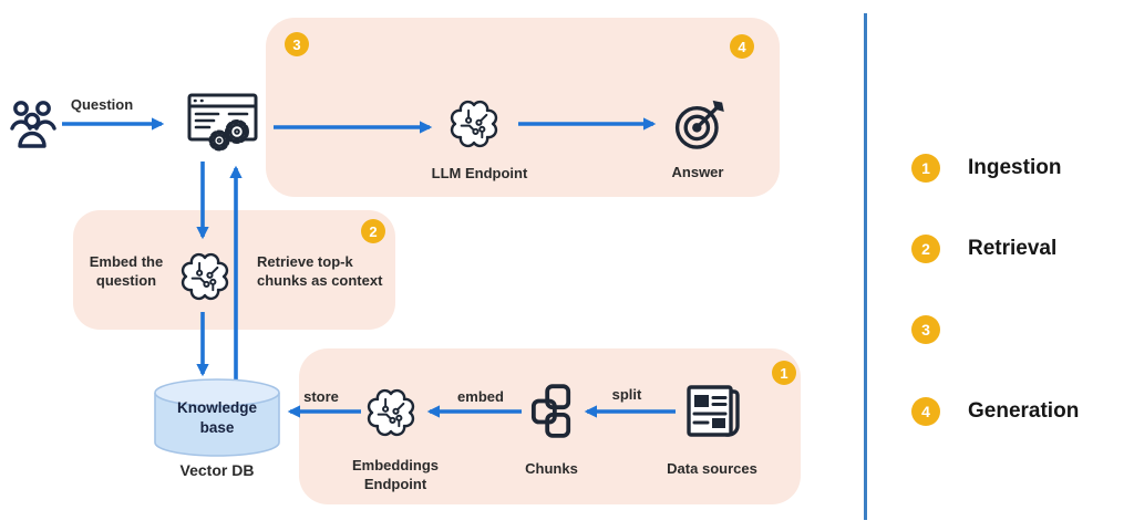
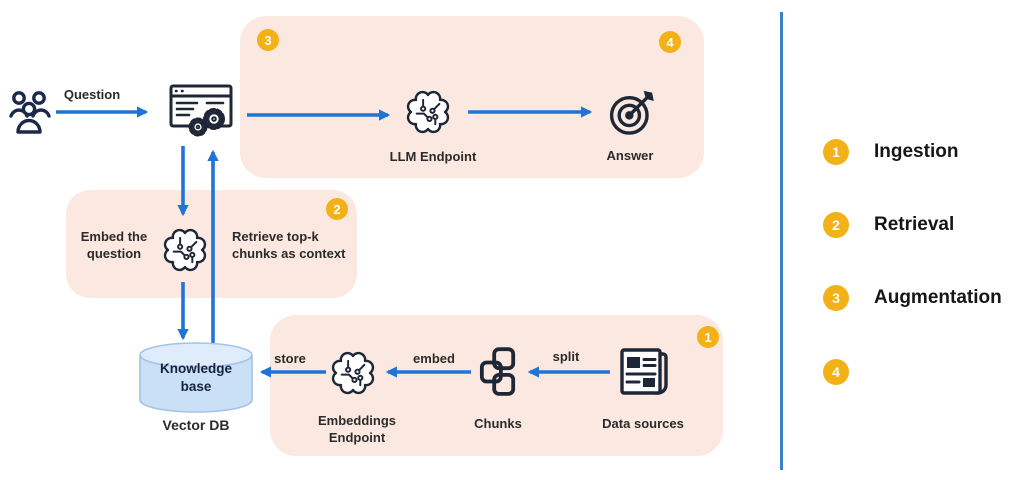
  3
  4
  2
  1
  Question
  LLM Endpoint
  Answer
  Embed the
  question
  Retrieve top-k
  chunks as context
  Knowledge
  base
  Vector DB
  store
  Embeddings
  Endpoint
  embed
  Chunks
  split
  Data sources
  1
  Ingestion
  2
  Retrieval
  3
+ Augmentation
  4
- Generation
